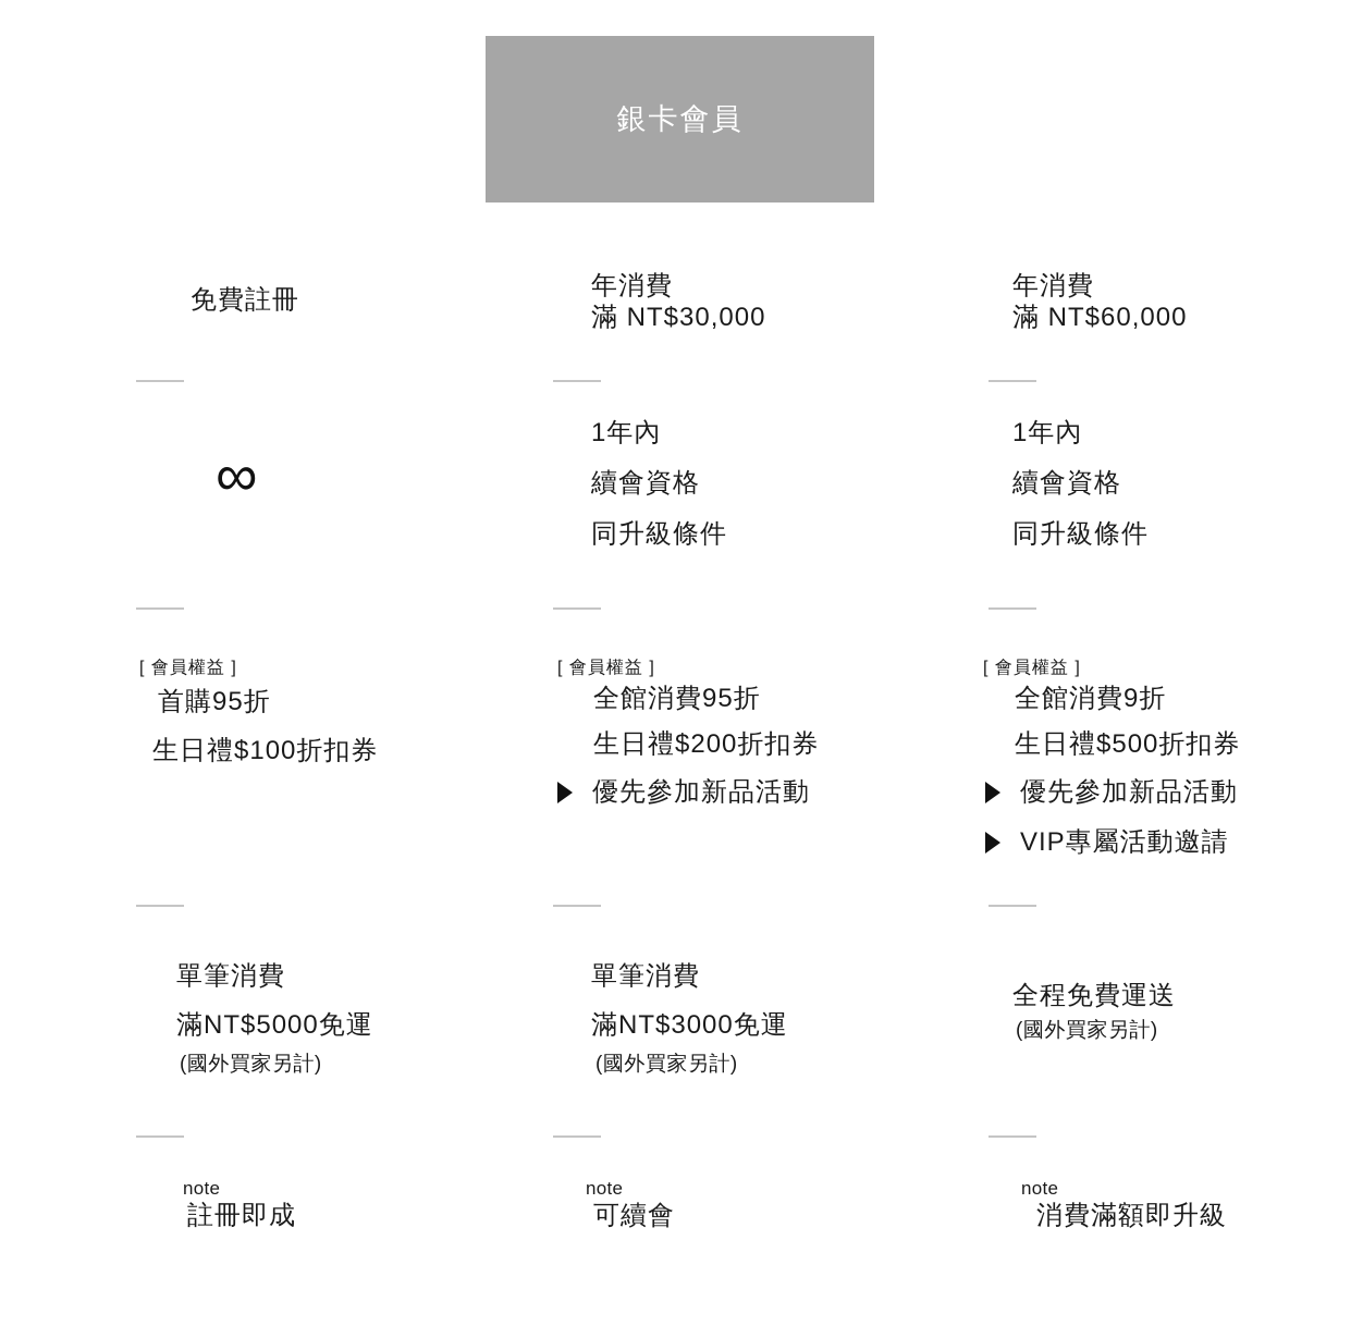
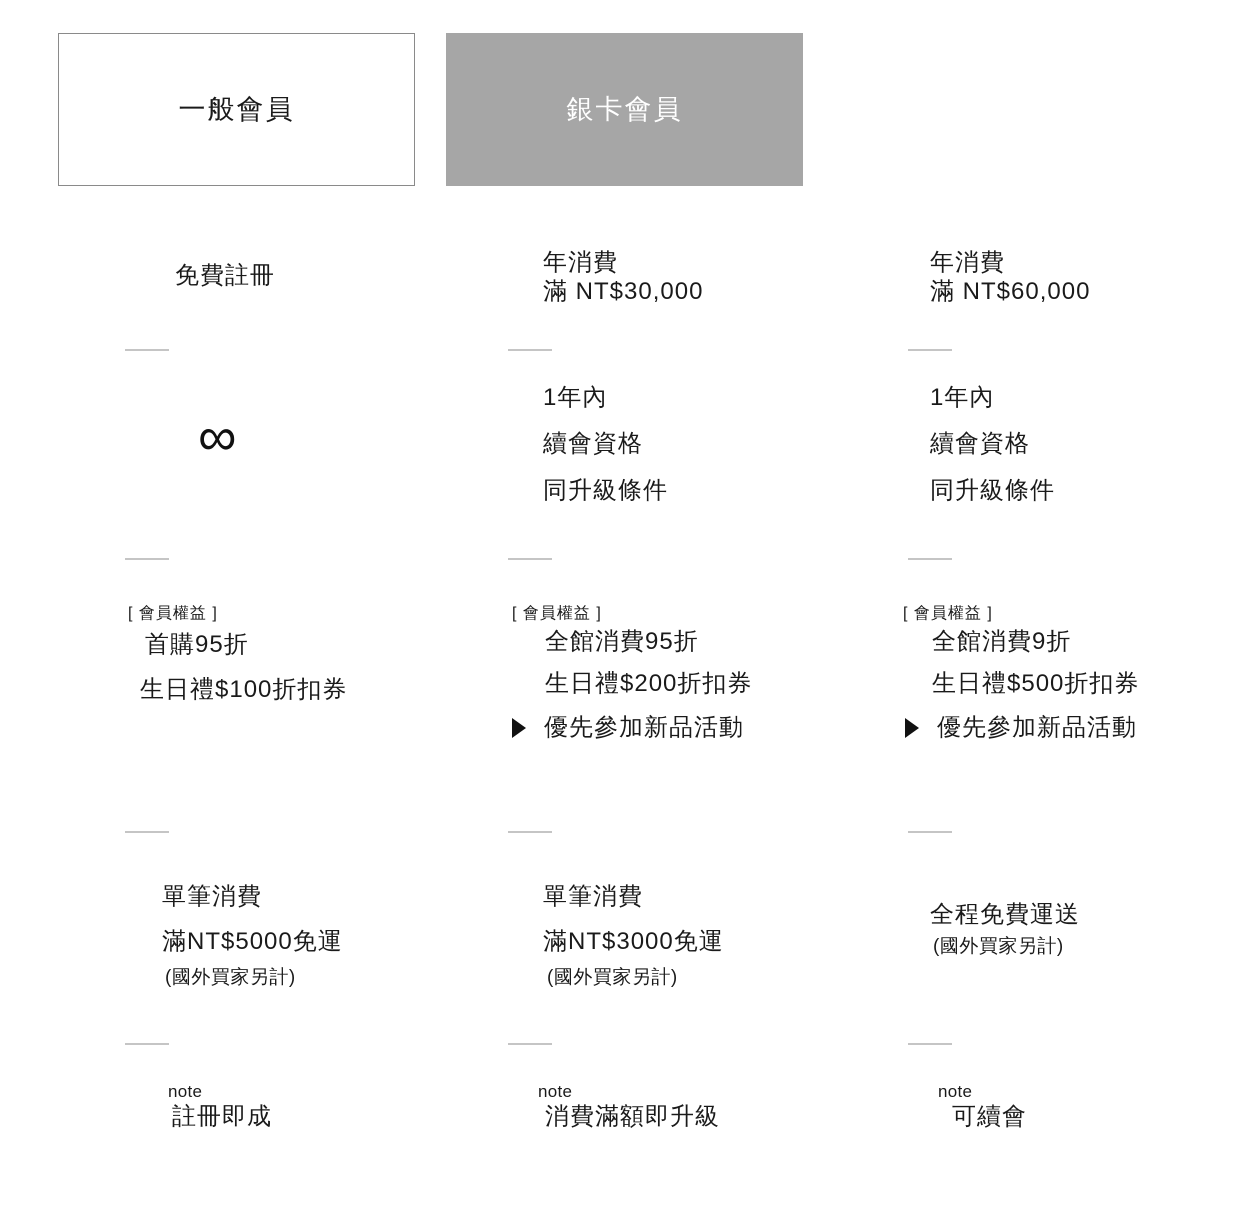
+ 一般會員
  免費註冊
  ∞
  [ 會員權益 ]
  首購95折
  生日禮$100折扣券
  單筆消費
  滿NT$5000免運
  (國外買家另計)
  note
  註冊即成
  銀卡會員
  年消費
  滿 NT$30,000
  1年內
  續會資格
  同升級條件
  [ 會員權益 ]
  全館消費95折
  生日禮$200折扣券
  優先參加新品活動
  單筆消費
  滿NT$3000免運
  (國外買家另計)
  note
- 可續會
+ 消費滿額即升級
  年消費
  滿 NT$60,000
  1年內
  續會資格
  同升級條件
  [ 會員權益 ]
  全館消費9折
  生日禮$500折扣券
  優先參加新品活動
- VIP專屬活動邀請
  全程免費運送
  (國外買家另計)
  note
- 消費滿額即升級
+ 可續會
